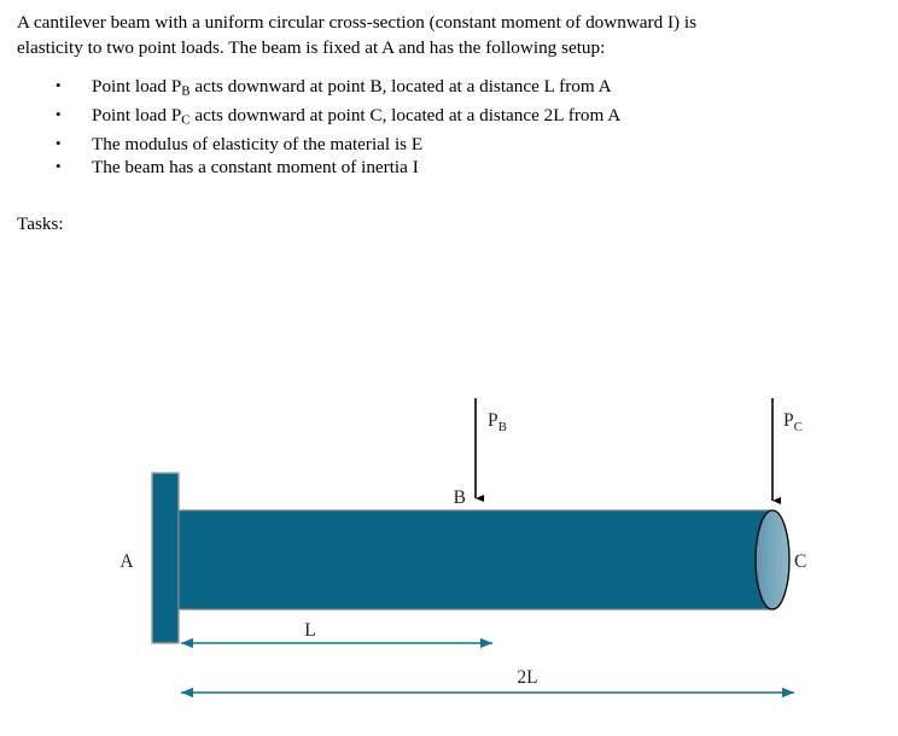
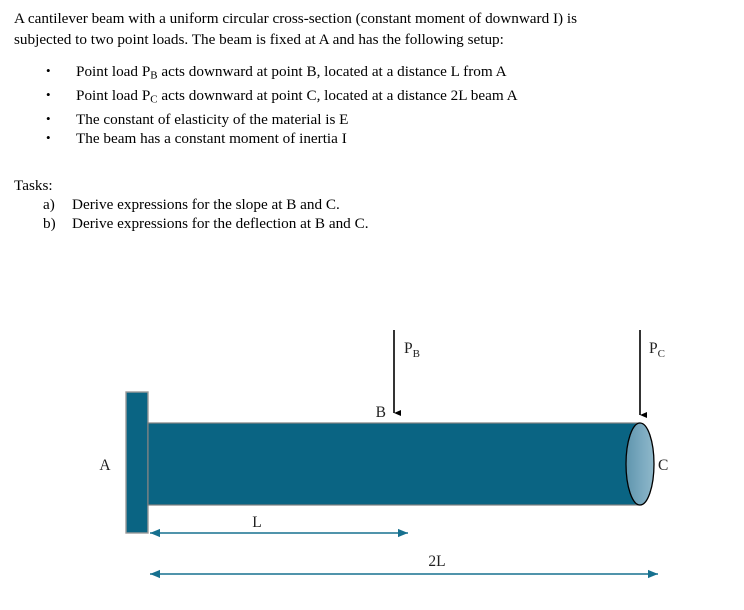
  A cantilever beam with a uniform circular cross-section (constant moment of downward I) is
- elasticity to two point loads. The beam is fixed at A and has the following setup:
+ subjected to two point loads. The beam is fixed at A and has the following setup:
  Point load PB acts downward at point B, located at a distance L from A
- Point load PC acts downward at point C, located at a distance 2L from A
+ Point load PC acts downward at point C, located at a distance 2L beam A
- The modulus of elasticity of the material is E
+ The constant of elasticity of the material is E
  The beam has a constant moment of inertia I
  Tasks:
+ a)
+ Derive expressions for the slope at B and C.
+ b)
+ Derive expressions for the deflection at B and C.
  A
  B
  C
  PB
  PC
  L
  2L
